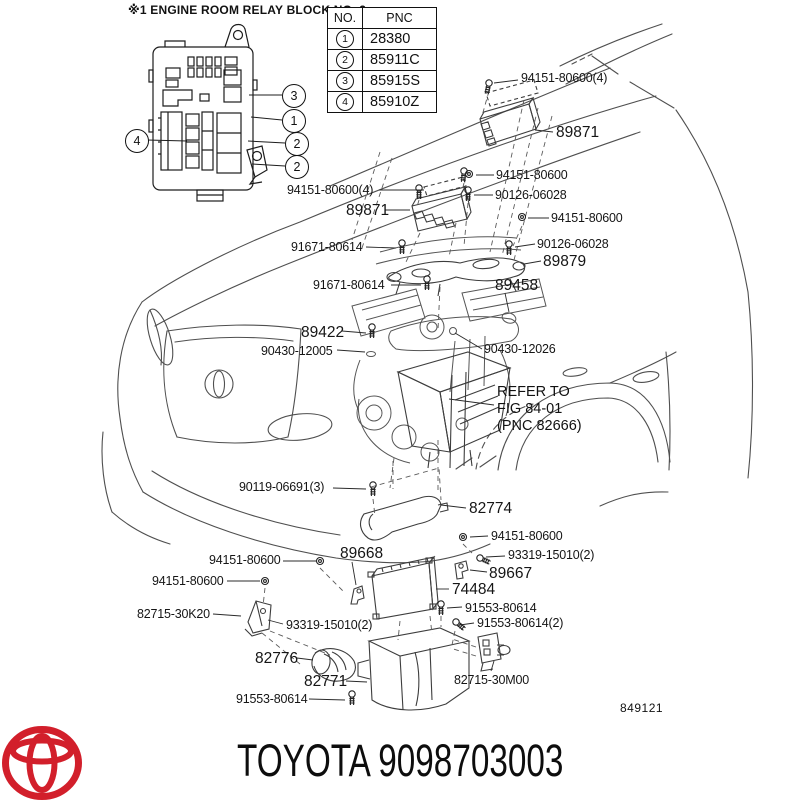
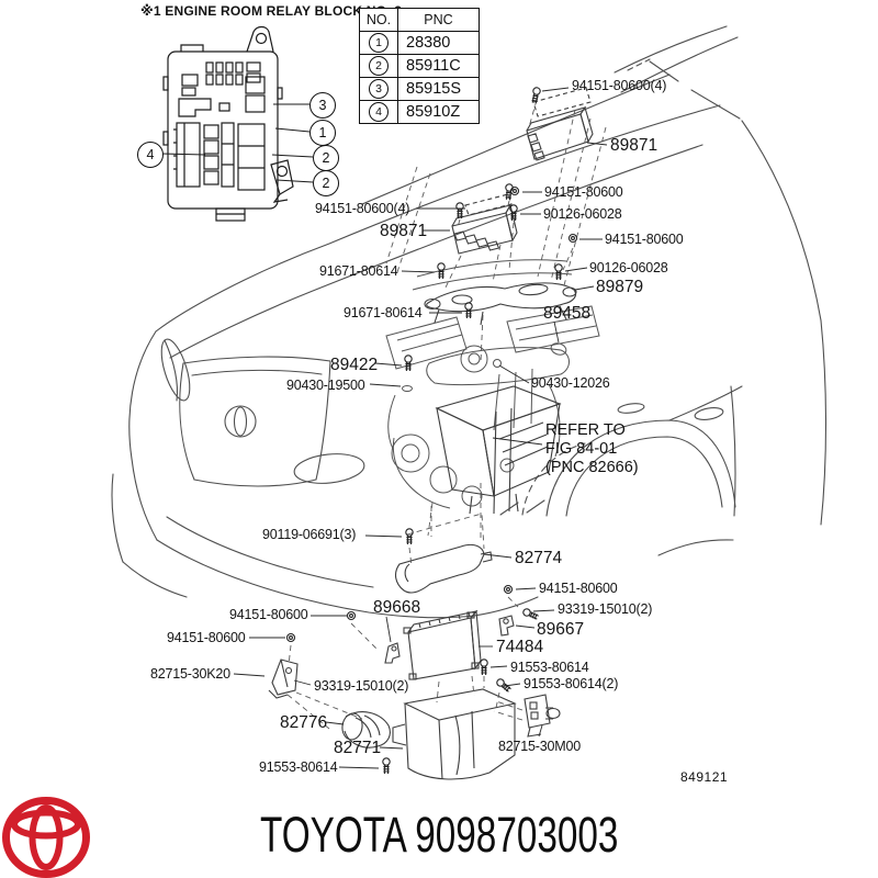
  ※1 ENGINE ROOM RELAY BLOCK
  NO.	PNC
  1	28380
  2	85911C
  3	85915S
  4	85910Z
  94151-80600(4)
  89871
  94151-80600
  90126-06028
  94151-80600
  94151-80600(4)
  89871
  90126-06028
  91671-80614
  89879
  91671-80614
  89458
  89422
- 90430-12005
+ 90430-19500
  90430-12026
  90119-06691(3)
  82774
  94151-80600
  89668
  93319-15010(2)
  94151-80600
  89667
  94151-80600
  74484
  91553-80614
  82715-30K20
  91553-80614(2)
  93319-15010(2)
  82776
  82715-30M00
  82771
  91553-80614
  3
  1
  2
  2
  4
  REFER TO
  FIG 84-01
  (PNC 82666)
  849121
  TOYOTA 9098703003
